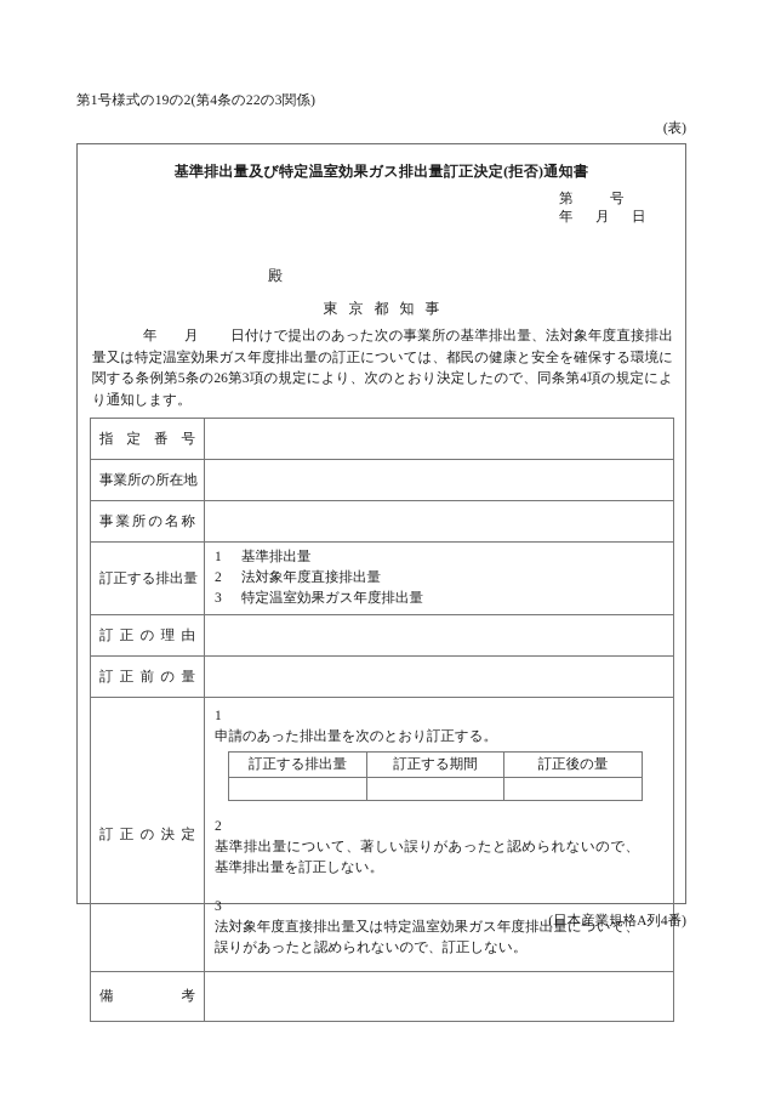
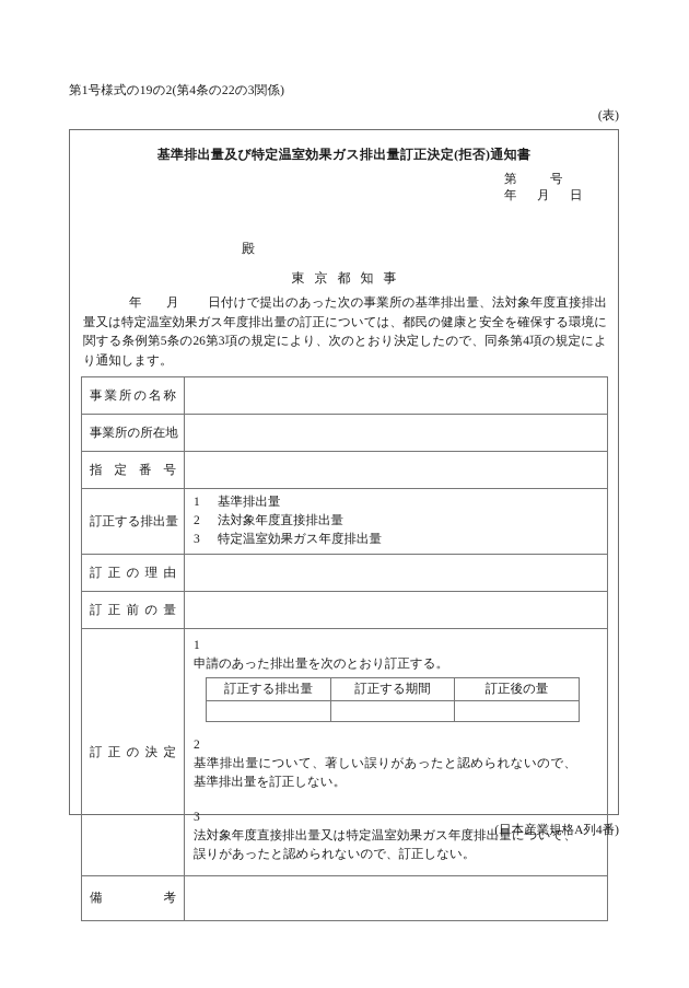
  第1号様式の19の2(第4条の22の3関係)
  (表)
  基準排出量及び特定温室効果ガス排出量訂正決定(拒否)通知書
  第
  号
  年
  月
  日
  殿
  東 京 都 知 事
  年 月 日付けで提出のあった次の事業所の基準排出量、法対象年度直接排出量又は特定温室効果ガス年度排出量の訂正については、都民の健康と安全を確保する環境に関する条例第5条の26第3項の規定により、次のとおり決定したので、同条第4項の規定により通知します。
- 指定番号
+ 事業所の名称
  事業所の所在地
- 事業所の名称
+ 指定番号
  訂正する排出量	1 基準排出量 2 法対象年度直接排出量 3 特定温室効果ガス年度排出量
  訂正の理由
  訂正前の量
  訂正の決定	1申請のあった排出量を次のとおり訂正する。
  訂正する排出量	訂正する期間	訂正後の量
  	2基準排出量について、著しい誤りがあったと認められないので、基準排出量を訂正しない。 3法対象年度直接排出量又は特定温室効果ガス年度排出量について、誤りがあったと認められないので、訂正しない。
  備考
  (日本産業規格A列4番)
